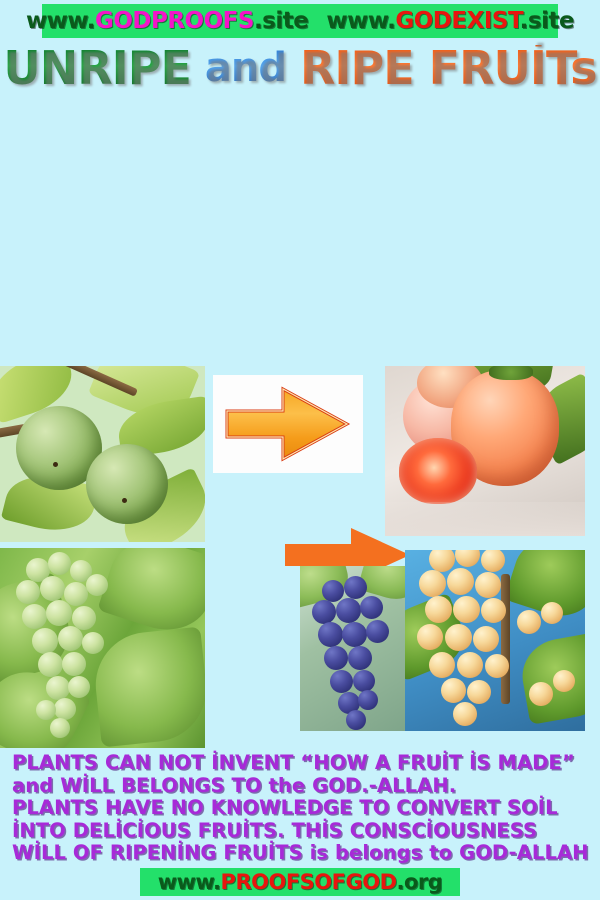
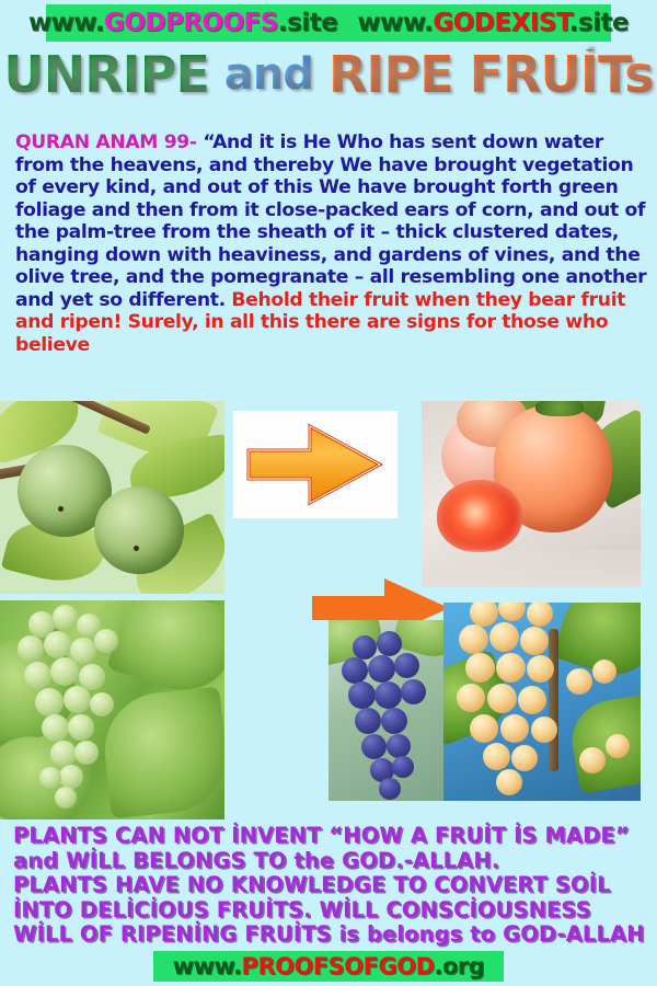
  www.GODPROOFS.site
  www.GODEXIST.site
  UNRIPE
  and
  RIPE FRUİTs
+ QURAN ANAM 99- “And it is He Who has sent down water from the heavens, and thereby We have brought vegetation of every kind, and out of this We have brought forth green foliage and then from it close-packed ears of corn, and out of the palm-tree from the sheath of it – thick clustered dates, hanging down with heaviness, and gardens of vines, and the olive tree, and the pomegranate – all resembling one another and yet so different. Behold their fruit when they bear fruit and ripen! Surely, in all this there are signs for those who believe
  PLANTS CAN NOT İNVENT “HOW A FRUİT İS MADE”
  and WİLL BELONGS TO the GOD.-ALLAH.
  PLANTS HAVE NO KNOWLEDGE TO CONVERT SOİL
- İNTO DELİCİOUS FRUİTS. THİS CONSCİOUSNESS
+ İNTO DELİCİOUS FRUİTS. WİLL CONSCİOUSNESS
  WİLL OF RIPENİNG FRUİTS is belongs to GOD-ALLAH
  www.PROOFSOFGOD.org
